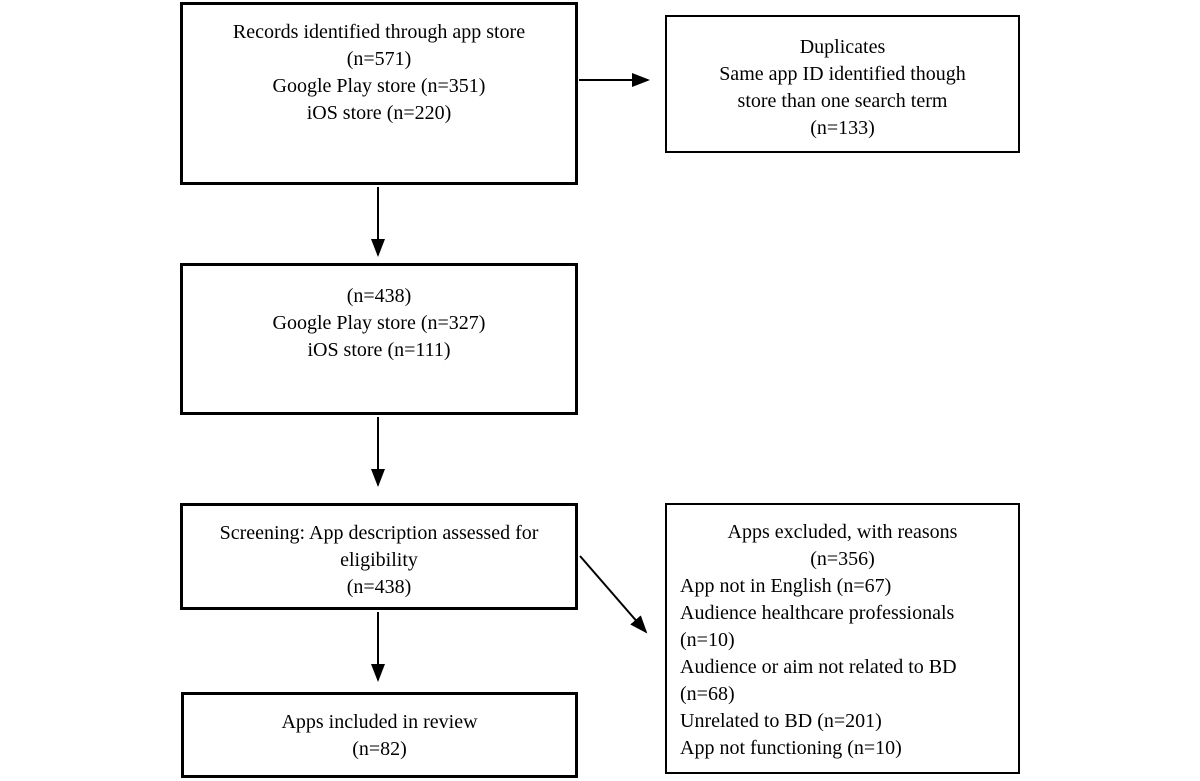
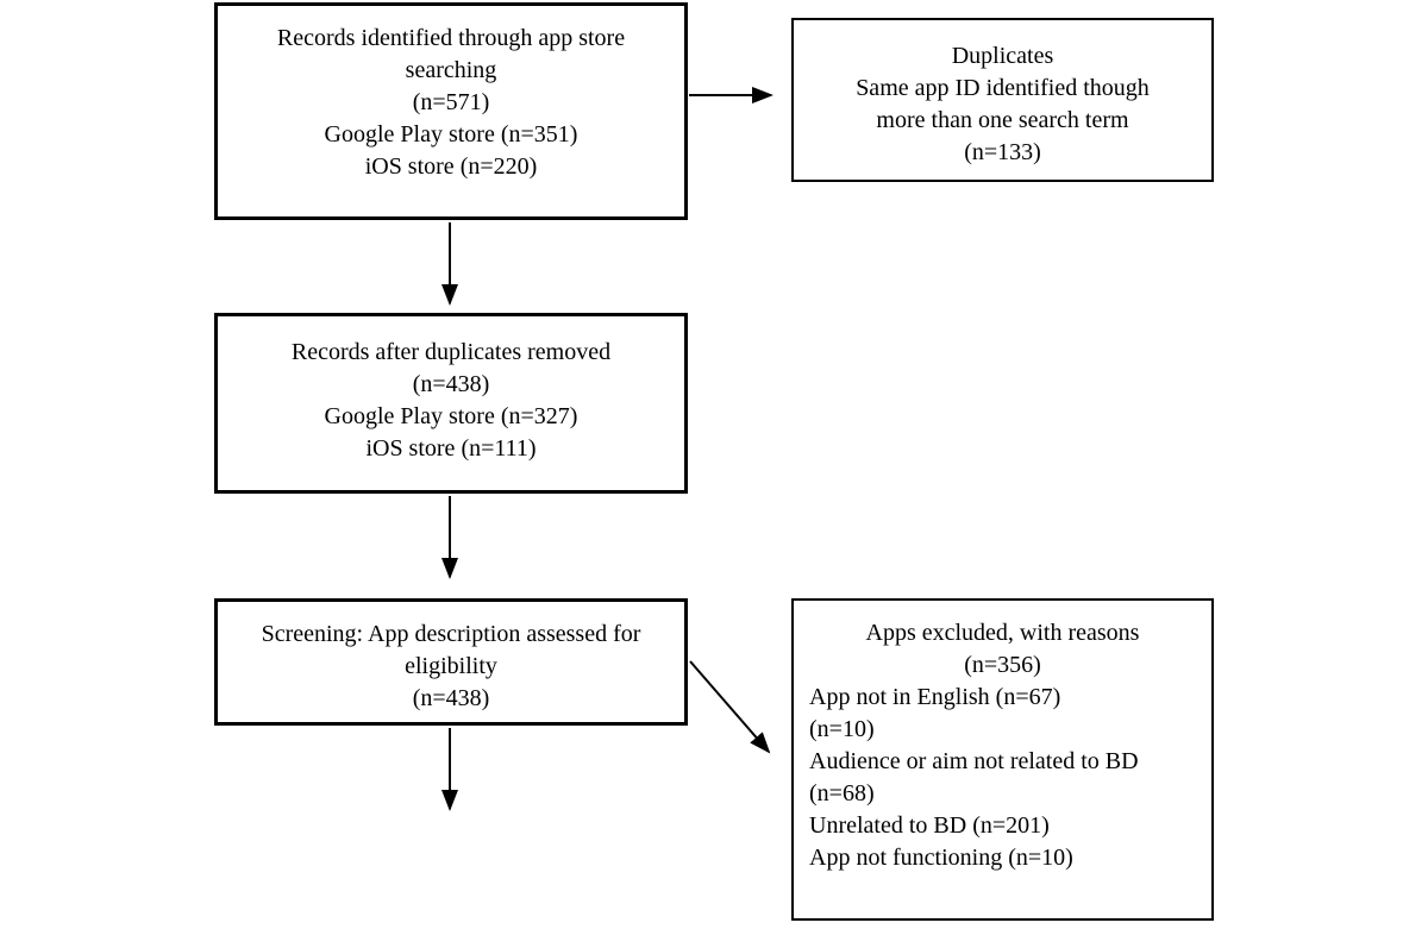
  Records identified through app store
+ searching
  (n=571)
  Google Play store (n=351)
  iOS store (n=220)
  Duplicates
  Same app ID identified though
- store than one search term
+ more than one search term
  (n=133)
+ Records after duplicates removed
  (n=438)
  Google Play store (n=327)
  iOS store (n=111)
  Screening: App description assessed for
  eligibility
  (n=438)
  Apps excluded, with reasons
  (n=356)
  App not in English (n=67)
- Audience healthcare professionals
  (n=10)
  Audience or aim not related to BD
  (n=68)
  Unrelated to BD (n=201)
  App not functioning (n=10)
- Apps included in review
- (n=82)
